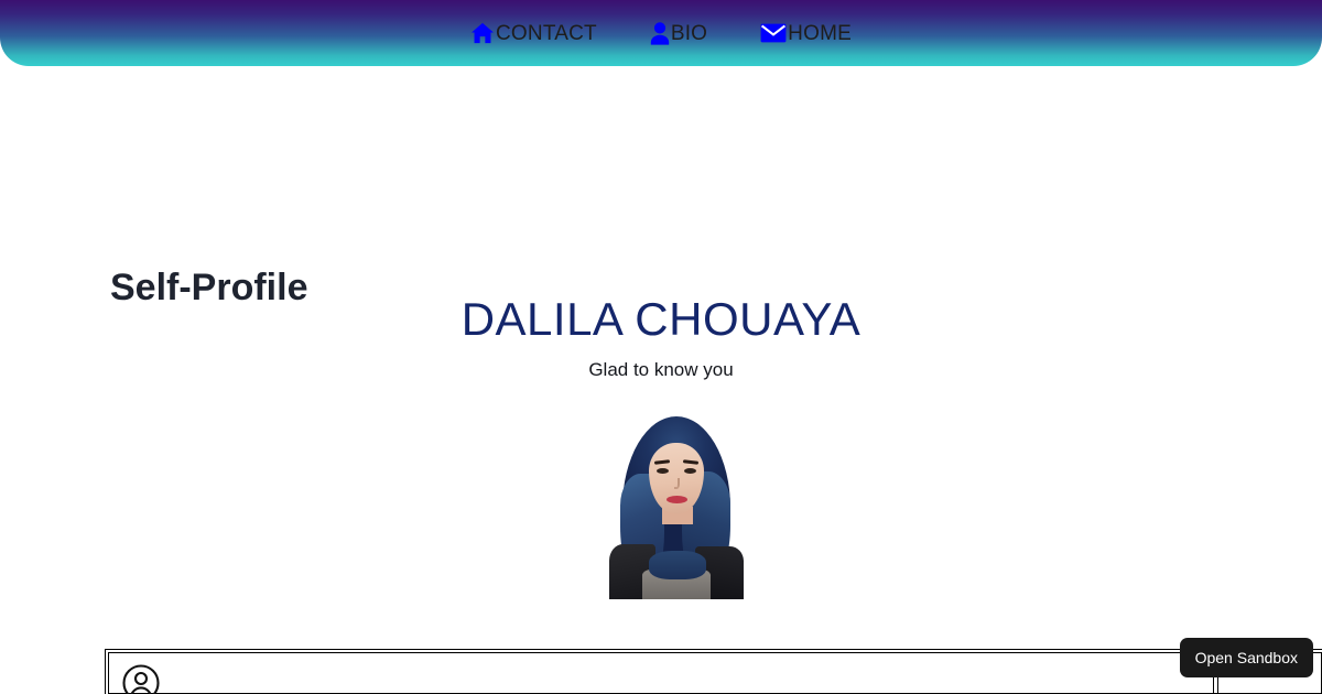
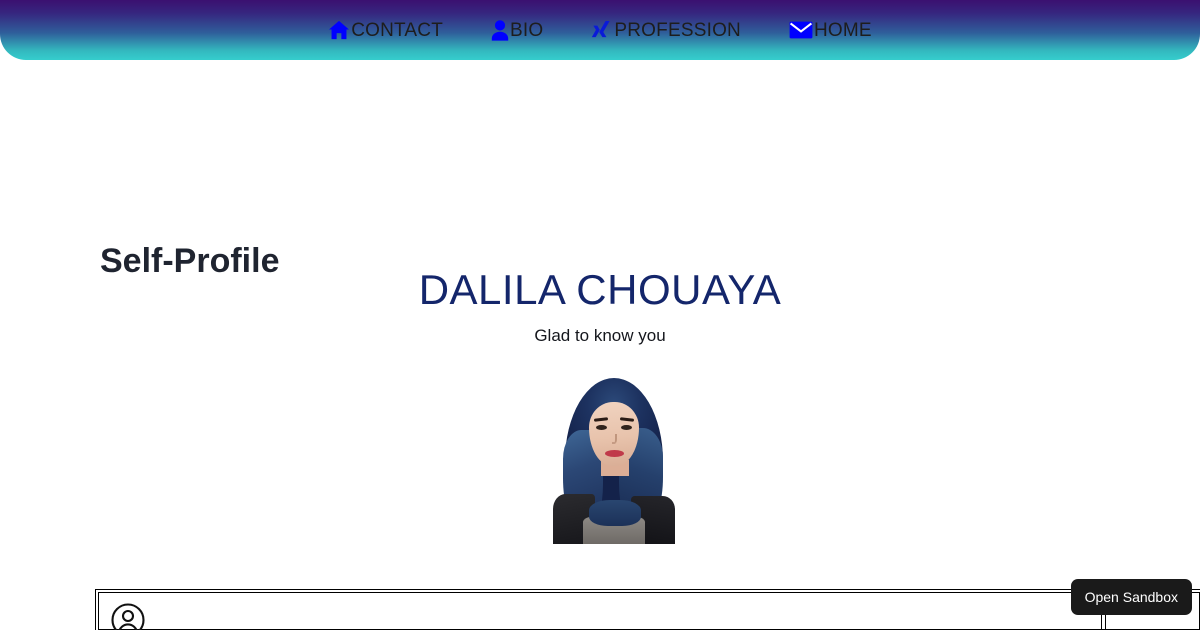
  CONTACT
  BIO
+ PROFESSION
  HOME
  Self-Profile
  DALILA CHOUAYA
  Glad to know you
  Open Sandbox
